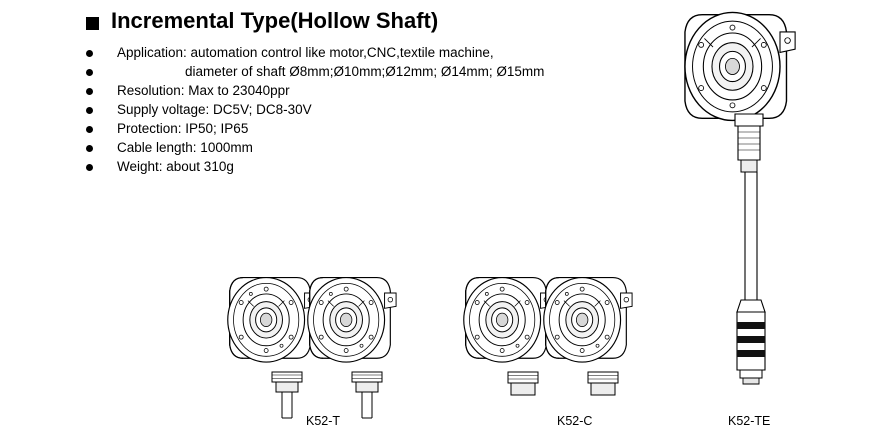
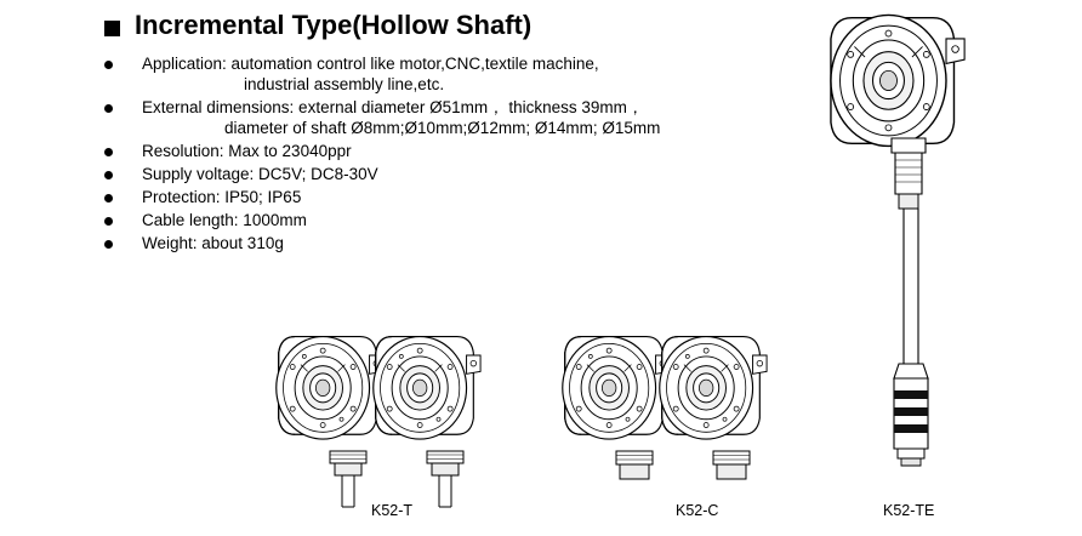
  Incremental Type(Hollow Shaft)
  Application: automation control like motor,CNC,textile machine,
+ industrial assembly line,etc.
+ External dimensions: external diameter Ø51mm， thickness 39mm，
  diameter of shaft Ø8mm;Ø10mm;Ø12mm; Ø14mm; Ø15mm
  Resolution: Max to 23040ppr
  Supply voltage: DC5V; DC8-30V
  Protection: IP50; IP65
  Cable length: 1000mm
  Weight: about 310g
  K52-T
  K52-C
  K52-TE
